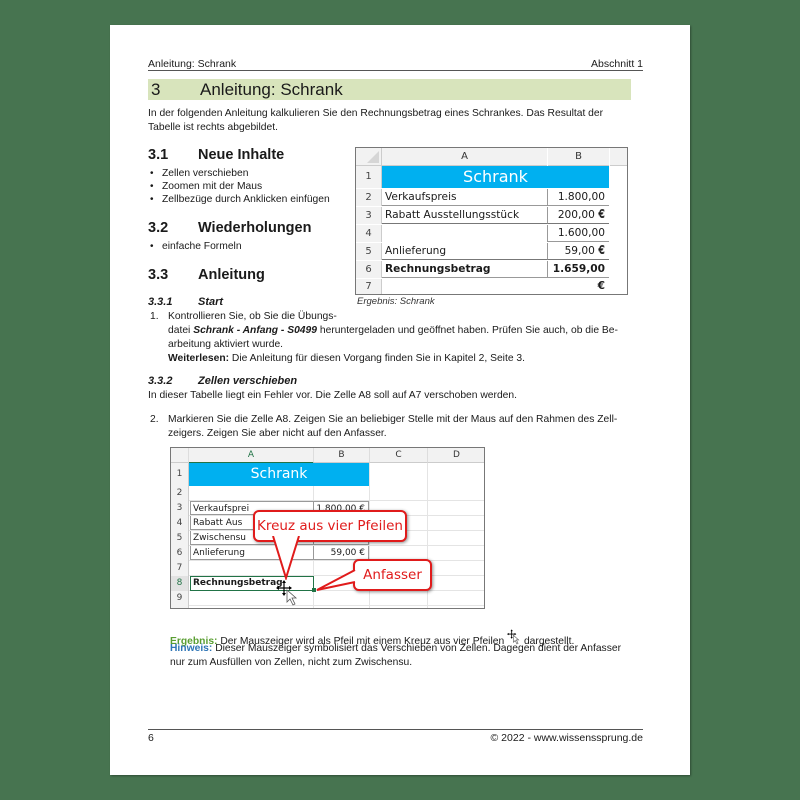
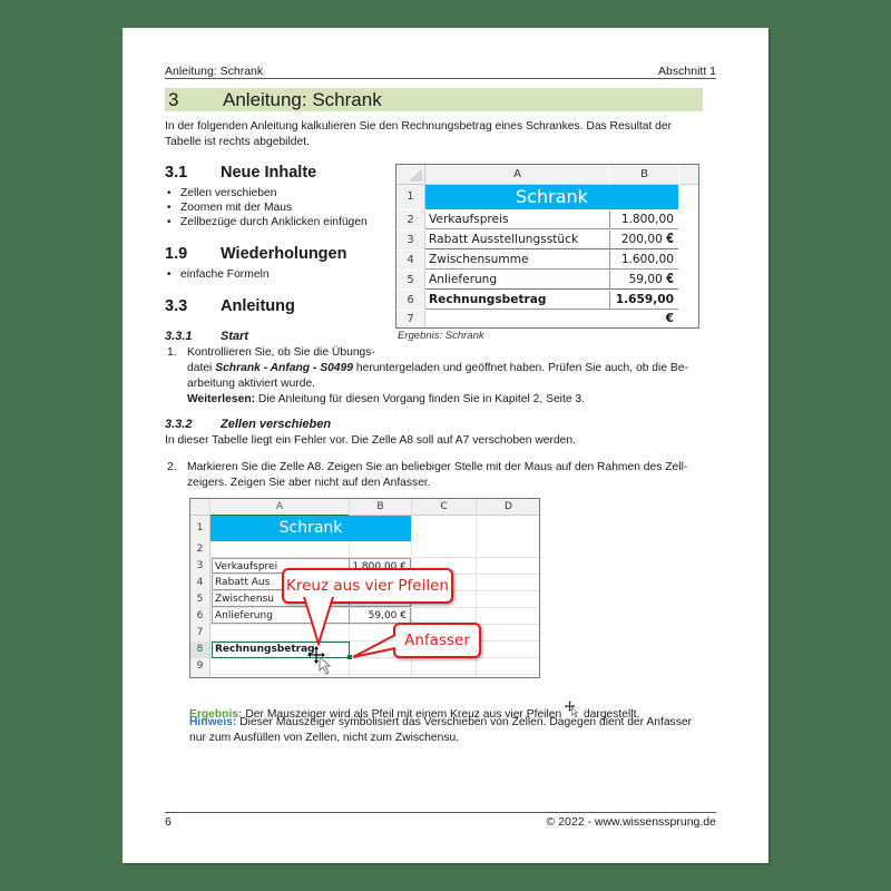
  Anleitung: Schrank
  Abschnitt 1
  3
  Anleitung: Schrank
  In der folgenden Anleitung kalkulieren Sie den Rechnungsbetrag eines Schrankes. Das Resultat der Tabelle ist rechts abgebildet.
  3.1 Neue Inhalte
  Zellen verschieben
  Zoomen mit der Maus
  Zellbezüge durch Anklicken einfügen
- 3.2 Wiederholungen
+ 1.9 Wiederholungen
  einfache Formeln
  3.3 Anleitung
  A
  B
  1
  Schrank
  2
  Verkaufspreis
  1.800,00 €
  3
  Rabatt Ausstellungsstück
  200,00 €
  4
+ Zwischensumme
  1.600,00 €
  5
  Anlieferung
  59,00 €
  6
  Rechnungsbetrag
  1.659,00 €
  7
  Ergebnis: Schrank
  3.3.1 Start
  1.
  Kontrollieren Sie, ob Sie die Übungs-
  datei Schrank - Anfang - S0499 heruntergeladen und geöffnet haben. Prüfen Sie auch, ob die Be-
  arbeitung aktiviert wurde.
  Weiterlesen: Die Anleitung für diesen Vorgang finden Sie in Kapitel 2, Seite 3.
  3.3.2 Zellen verschieben
  In dieser Tabelle liegt ein Fehler vor. Die Zelle A8 soll auf A7 verschoben werden.
  2.
  Markieren Sie die Zelle A8. Zeigen Sie an beliebiger Stelle mit der Maus auf den Rahmen des Zell-
  zeigers. Zeigen Sie aber nicht auf den Anfasser.
  A
  B
  C
  D
  1
  2
  3
  4
  5
  6
  7
  8
  9
  Schrank
  Verkaufsprei
  1.800,00 €
  Rabatt Aus
  Zwischensu
  Anlieferung
  59,00 €
  Rechnungsbetrag
  Kreuz aus vier Pfeilen
  Anfasser
  Ergebnis: Der Mauszeiger wird als Pfeil mit einem Kreuz aus vier Pfeilen dargestellt.
  Hinweis: Dieser Mauszeiger symbolisiert das Verschieben von Zellen. Dagegen dient der Anfasser
  nur zum Ausfüllen von Zellen, nicht zum Zwischensu.
  6
  © 2022 - www.wissenssprung.de
